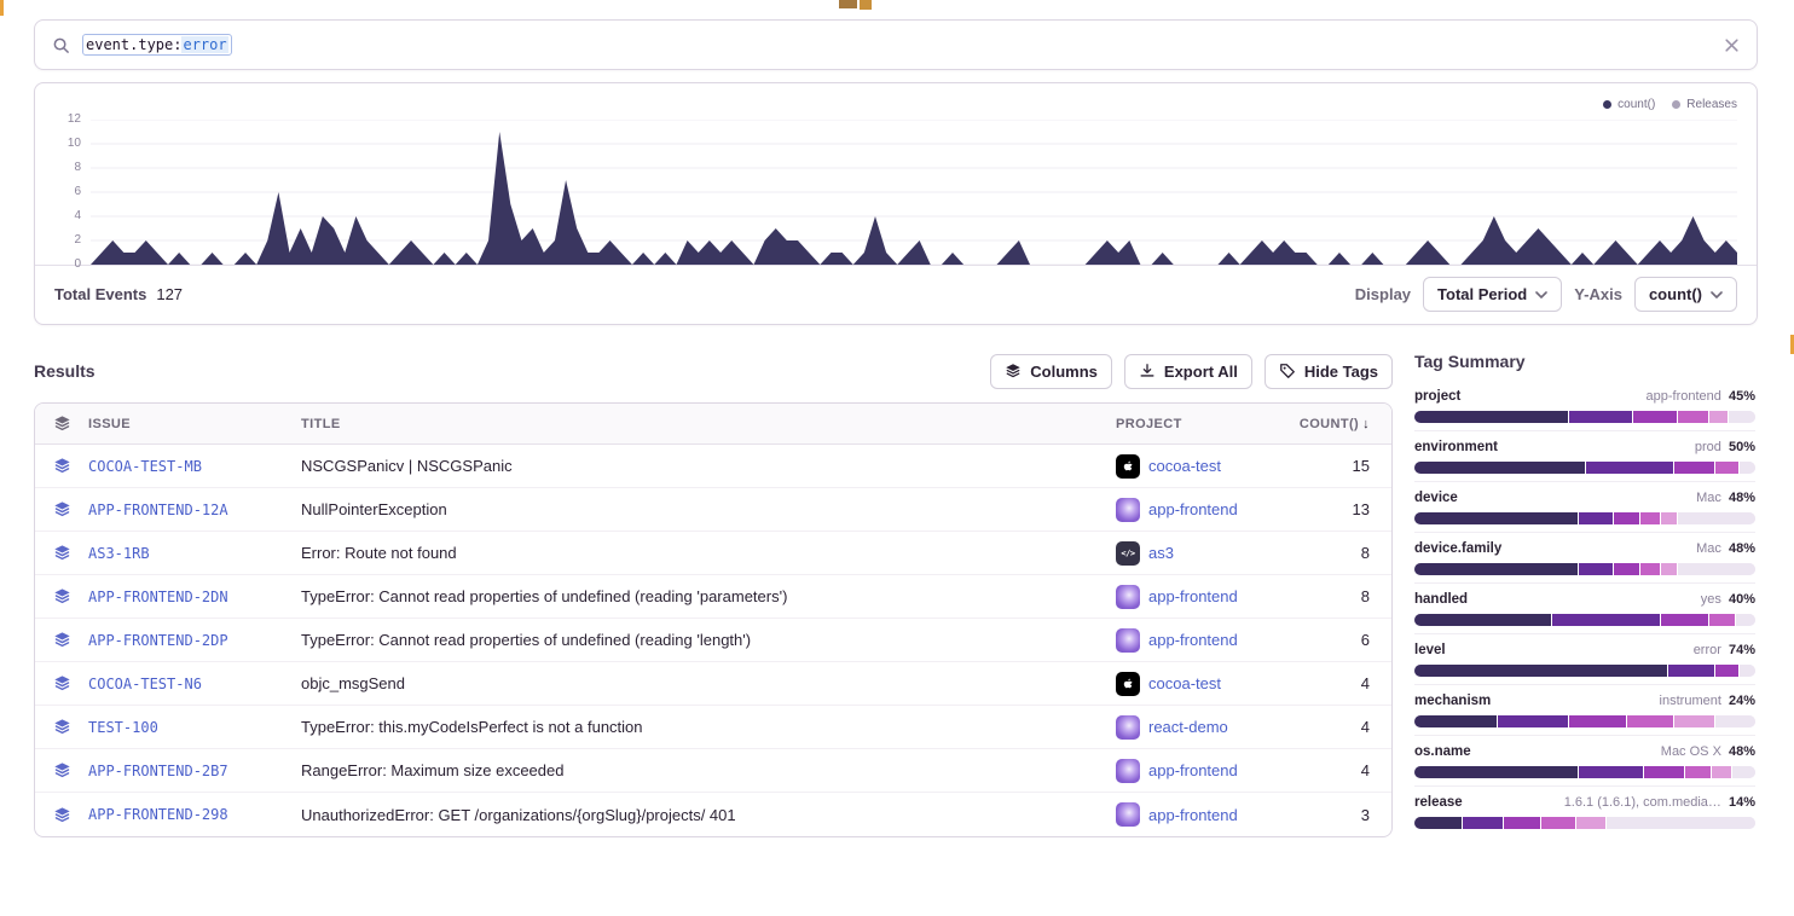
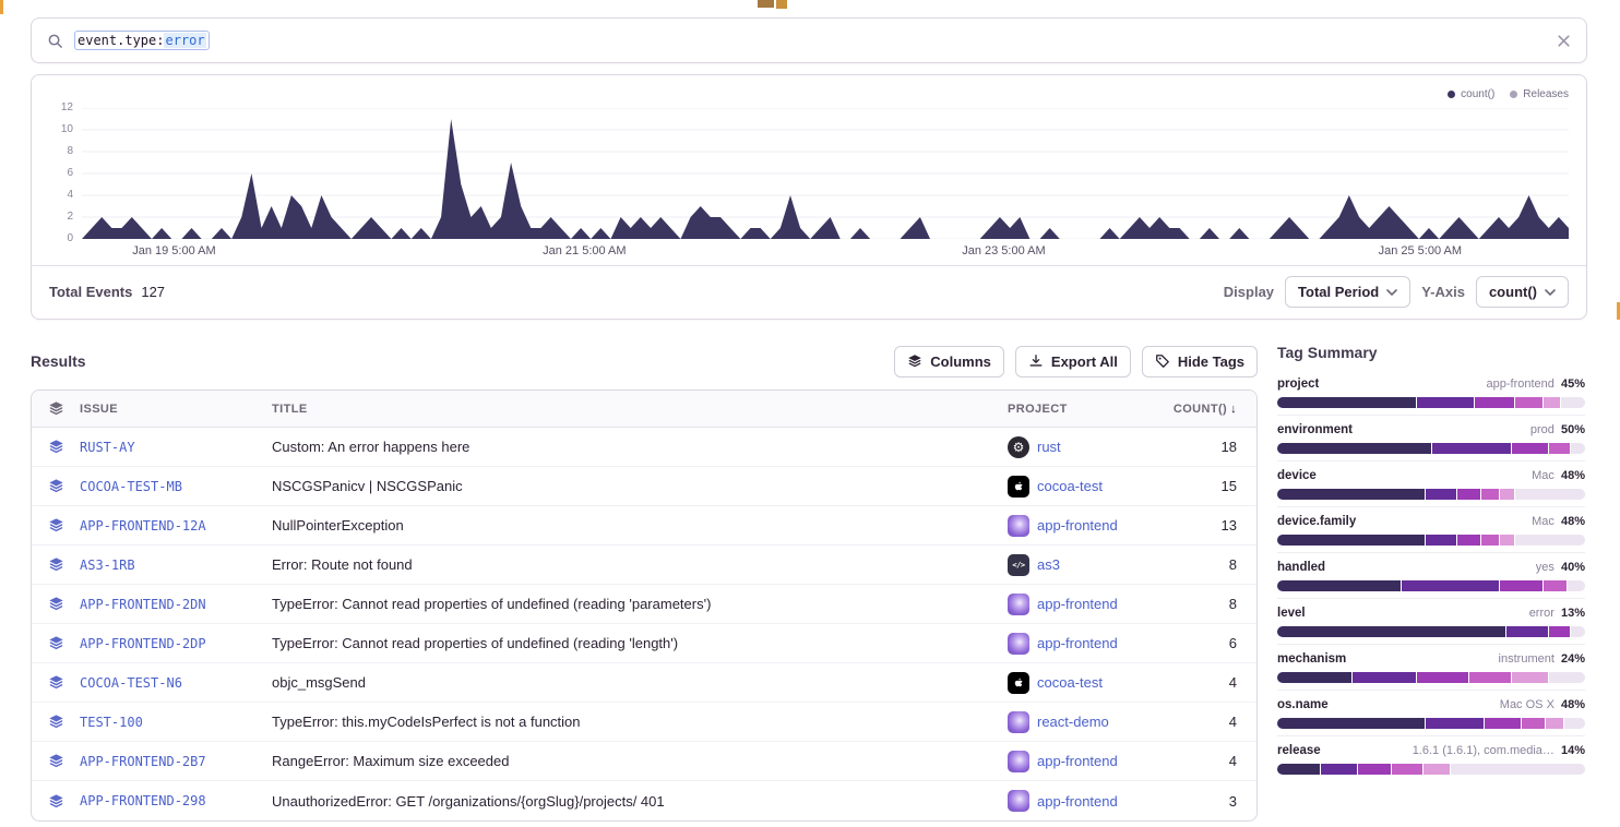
  event.type:
  error
  count()
  Releases
  0
  2
  4
  6
  8
  10
  12
+ Jan 19 5:00 AM
+ Jan 21 5:00 AM
+ Jan 23 5:00 AM
+ Jan 25 5:00 AM
  Total Events
  127
  Display
  Total Period
  Y-Axis
  count()
  Results
  Columns
  Export All
  Hide Tags
  ISSUE
  TITLE
  PROJECT
  COUNT() ↓
+ RUST-AY
+ Custom: An error happens here
+ ⚙
+ rust
+ 18
  COCOA-TEST-MB
  NSCGSPanicv | NSCGSPanic
  cocoa-test
  15
  APP-FRONTEND-12A
  NullPointerException
  app-frontend
  13
  AS3-1RB
  Error: Route not found
  </>
  as3
  8
  APP-FRONTEND-2DN
  TypeError: Cannot read properties of undefined (reading 'parameters')
  app-frontend
  8
  APP-FRONTEND-2DP
  TypeError: Cannot read properties of undefined (reading 'length')
  app-frontend
  6
  COCOA-TEST-N6
  objc_msgSend
  cocoa-test
  4
  TEST-100
  TypeError: this.myCodeIsPerfect is not a function
  react-demo
  4
  APP-FRONTEND-2B7
  RangeError: Maximum size exceeded
  app-frontend
  4
  APP-FRONTEND-298
  UnauthorizedError: GET /organizations/{orgSlug}/projects/ 401
  app-frontend
  3
  Tag Summary
  project
  app-frontend 45%
  environment
  prod 50%
  device
  Mac 48%
  device.family
  Mac 48%
  handled
  yes 40%
  level
- error 74%
+ error 13%
  mechanism
  instrument 24%
  os.name
  Mac OS X 48%
  release
  1.6.1 (1.6.1), com.media… 14%
